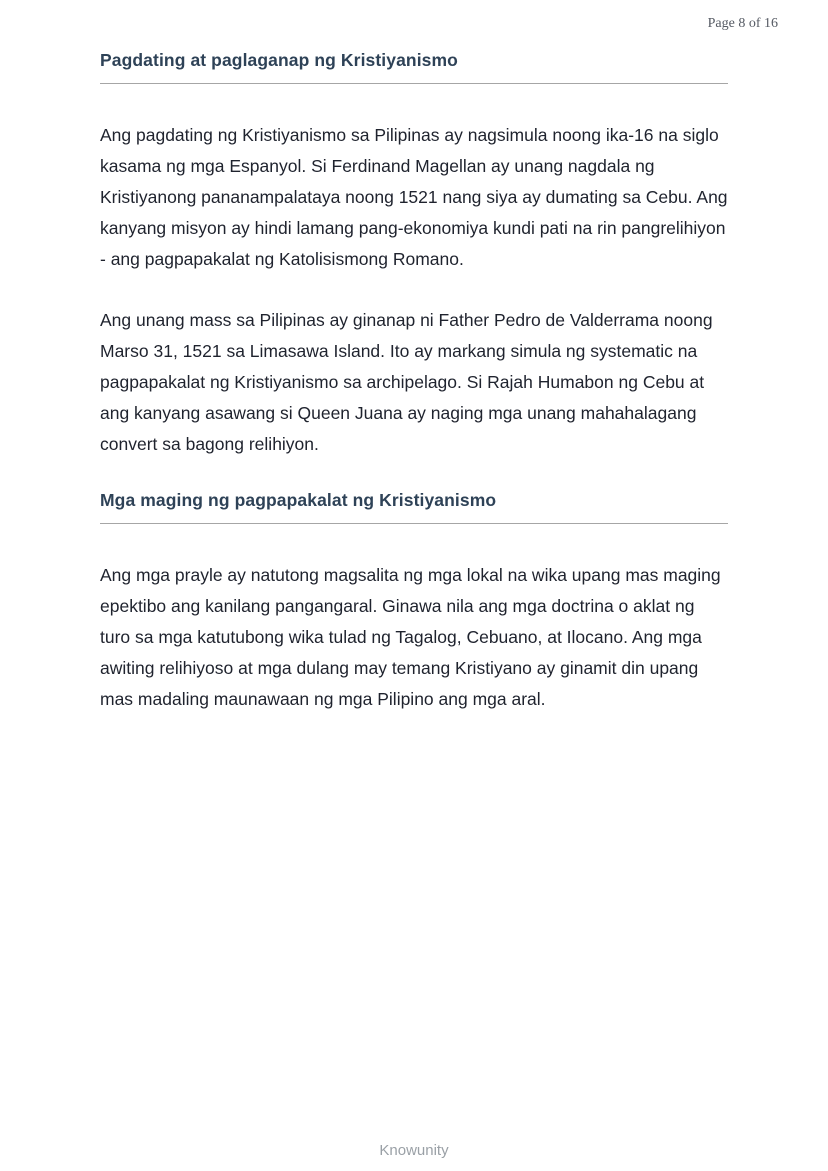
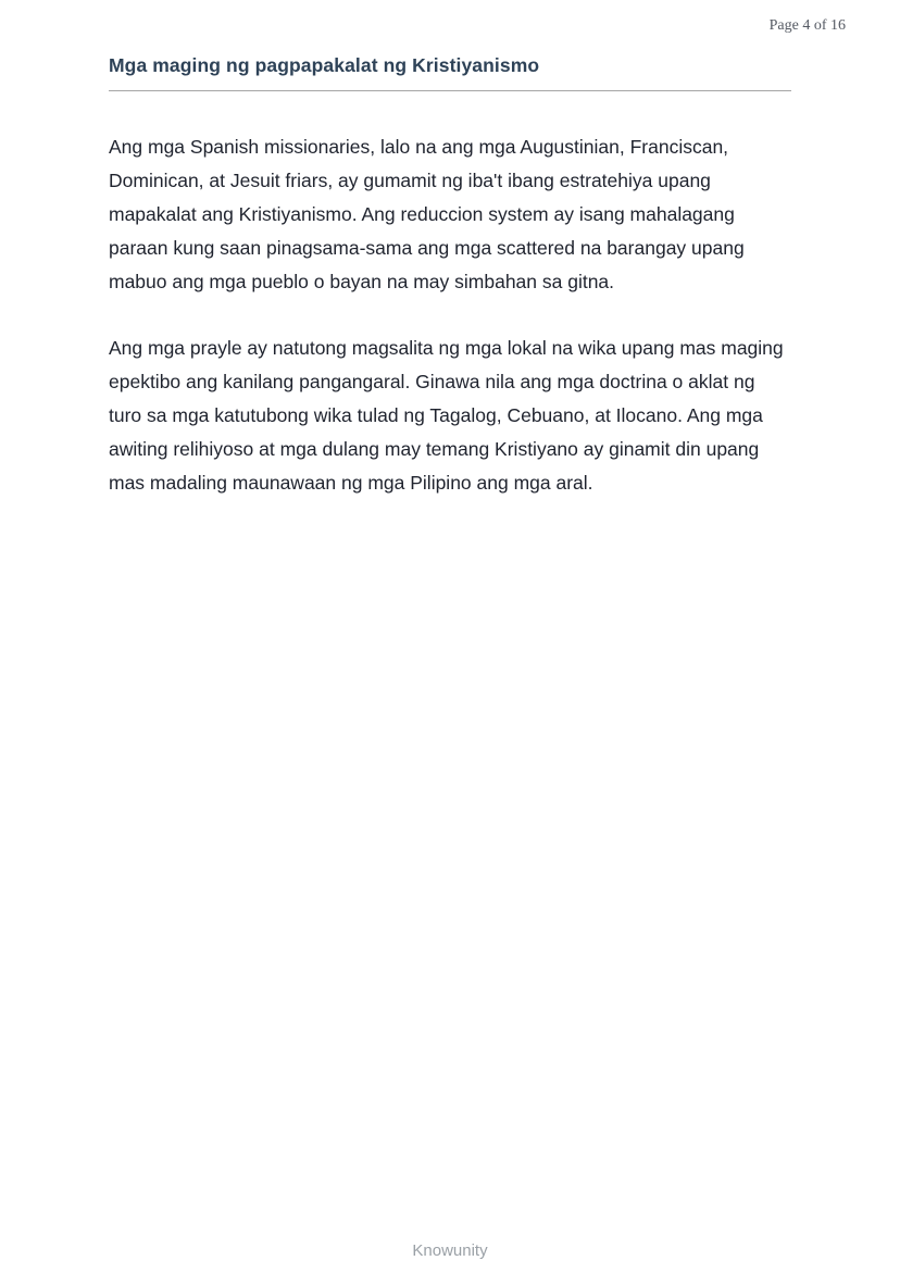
- Page 8 of 16
+ Page 4 of 16
- Pagdating at paglaganap ng Kristiyanismo
- Ang pagdating ng Kristiyanismo sa Pilipinas ay nagsimula noong ika-16 na siglo kasama ng mga Espanyol. Si Ferdinand Magellan ay unang nagdala ng Kristiyanong pananampalataya noong 1521 nang siya ay dumating sa Cebu. Ang kanyang misyon ay hindi lamang pang-ekonomiya kundi pati na rin pangrelihiyon - ang pagpapakalat ng Katolisismong Romano.
- Ang unang mass sa Pilipinas ay ginanap ni Father Pedro de Valderrama noong Marso 31, 1521 sa Limasawa Island. Ito ay markang simula ng systematic na pagpapakalat ng Kristiyanismo sa archipelago. Si Rajah Humabon ng Cebu at ang kanyang asawang si Queen Juana ay naging mga unang mahahalagang convert sa bagong relihiyon.
  Mga maging ng pagpapakalat ng Kristiyanismo
+ Ang mga Spanish missionaries, lalo na ang mga Augustinian, Franciscan, Dominican, at Jesuit friars, ay gumamit ng iba't ibang estratehiya upang mapakalat ang Kristiyanismo. Ang reduccion system ay isang mahalagang paraan kung saan pinagsama-sama ang mga scattered na barangay upang mabuo ang mga pueblo o bayan na may simbahan sa gitna.
  Ang mga prayle ay natutong magsalita ng mga lokal na wika upang mas maging epektibo ang kanilang pangangaral. Ginawa nila ang mga doctrina o aklat ng turo sa mga katutubong wika tulad ng Tagalog, Cebuano, at Ilocano. Ang mga awiting relihiyoso at mga dulang may temang Kristiyano ay ginamit din upang mas madaling maunawaan ng mga Pilipino ang mga aral.
  Knowunity
